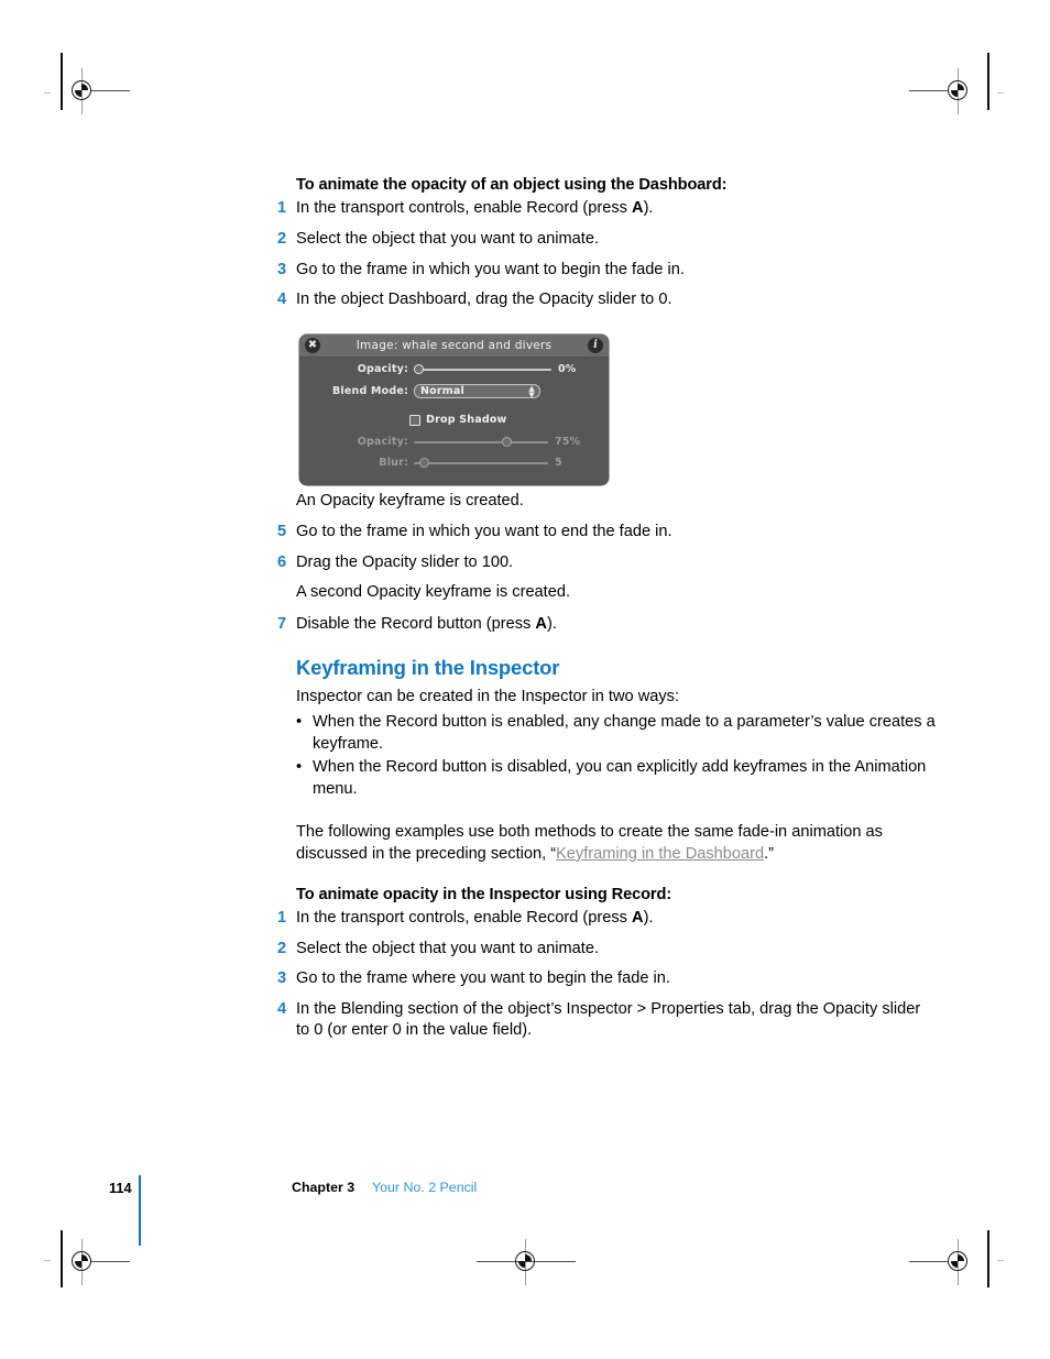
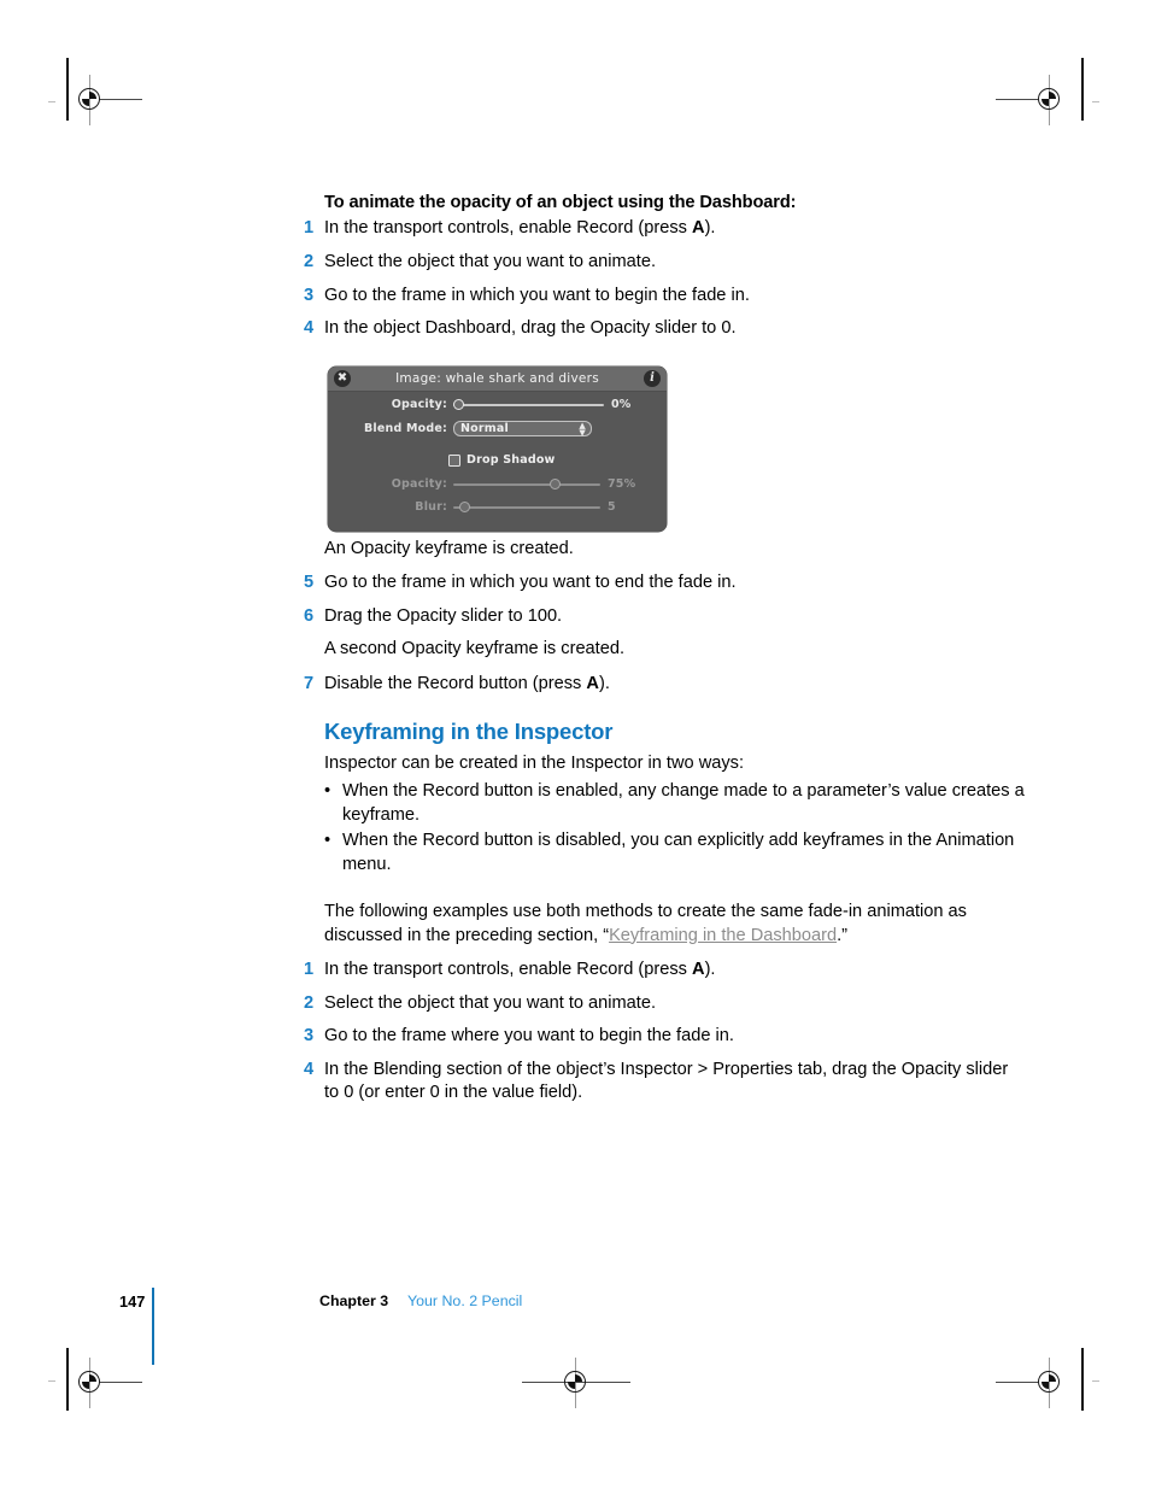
  To animate the opacity of an object using the Dashboard:
  1
  In the transport controls, enable Record (press A).
  2
  Select the object that you want to animate.
  3
  Go to the frame in which you want to begin the fade in.
  4
  In the object Dashboard, drag the Opacity slider to 0.
  An Opacity keyframe is created.
  5
  Go to the frame in which you want to end the fade in.
  6
  Drag the Opacity slider to 100.
  A second Opacity keyframe is created.
  7
  Disable the Record button (press A).
  Keyframing in the Inspector
  Inspector can be created in the Inspector in two ways:
  •
  When the Record button is enabled, any change made to a parameter’s value creates a keyframe.
  •
  When the Record button is disabled, you can explicitly add keyframes in the Animation menu.
  The following examples use both methods to create the same fade-in animation as discussed in the preceding section, “Keyframing in the Dashboard.”
- To animate opacity in the Inspector using Record:
  1
  In the transport controls, enable Record (press A).
  2
  Select the object that you want to animate.
  3
  Go to the frame where you want to begin the fade in.
  4
  In the Blending section of the object’s Inspector > Properties tab, drag the Opacity slider to 0 (or enter 0 in the value field).
  ✖
- Image: whale second and divers
+ Image: whale shark and divers
  i
  Opacity:
  0%
  Blend Mode:
  Normal
  ▲
  ▼
  Drop Shadow
  Opacity:
  75%
  Blur:
  5
- 114
+ 147
  Chapter 3
  Your No. 2 Pencil
